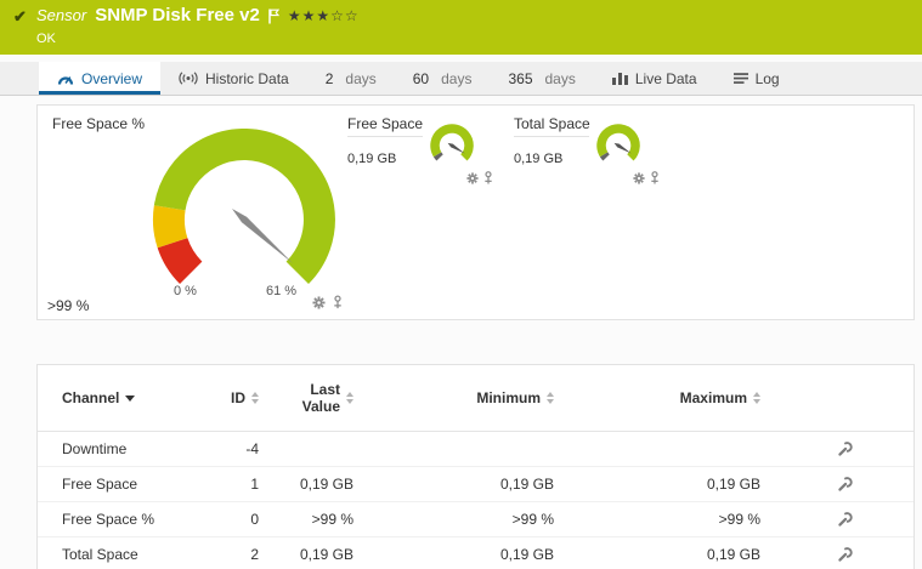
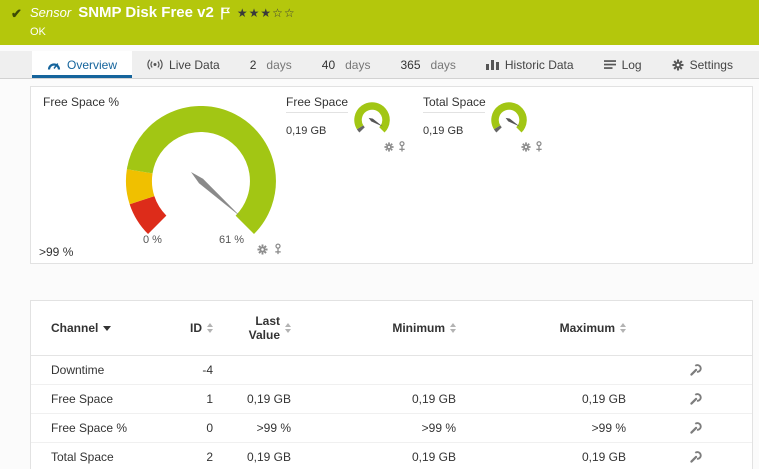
  ✔
  Sensor
  SNMP Disk Free v2
  ★★★☆☆
  OK
  Overview
- Historic Data
+ Live Data
  2
  days
- 60
+ 40
  days
  365
  days
- Live Data
+ Historic Data
  Log
+ Settings
  Free Space %
  >99 %
  0 %
  61 %
  Free Space
  0,19 GB
  Total Space
  0,19 GB
  Channel
  ID
  Last Value
  Minimum
  Maximum
  Downtime
  -4
  Free Space
  1
  0,19 GB
  0,19 GB
  0,19 GB
  Free Space %
  0
  >99 %
  >99 %
  >99 %
  Total Space
  2
  0,19 GB
  0,19 GB
  0,19 GB
